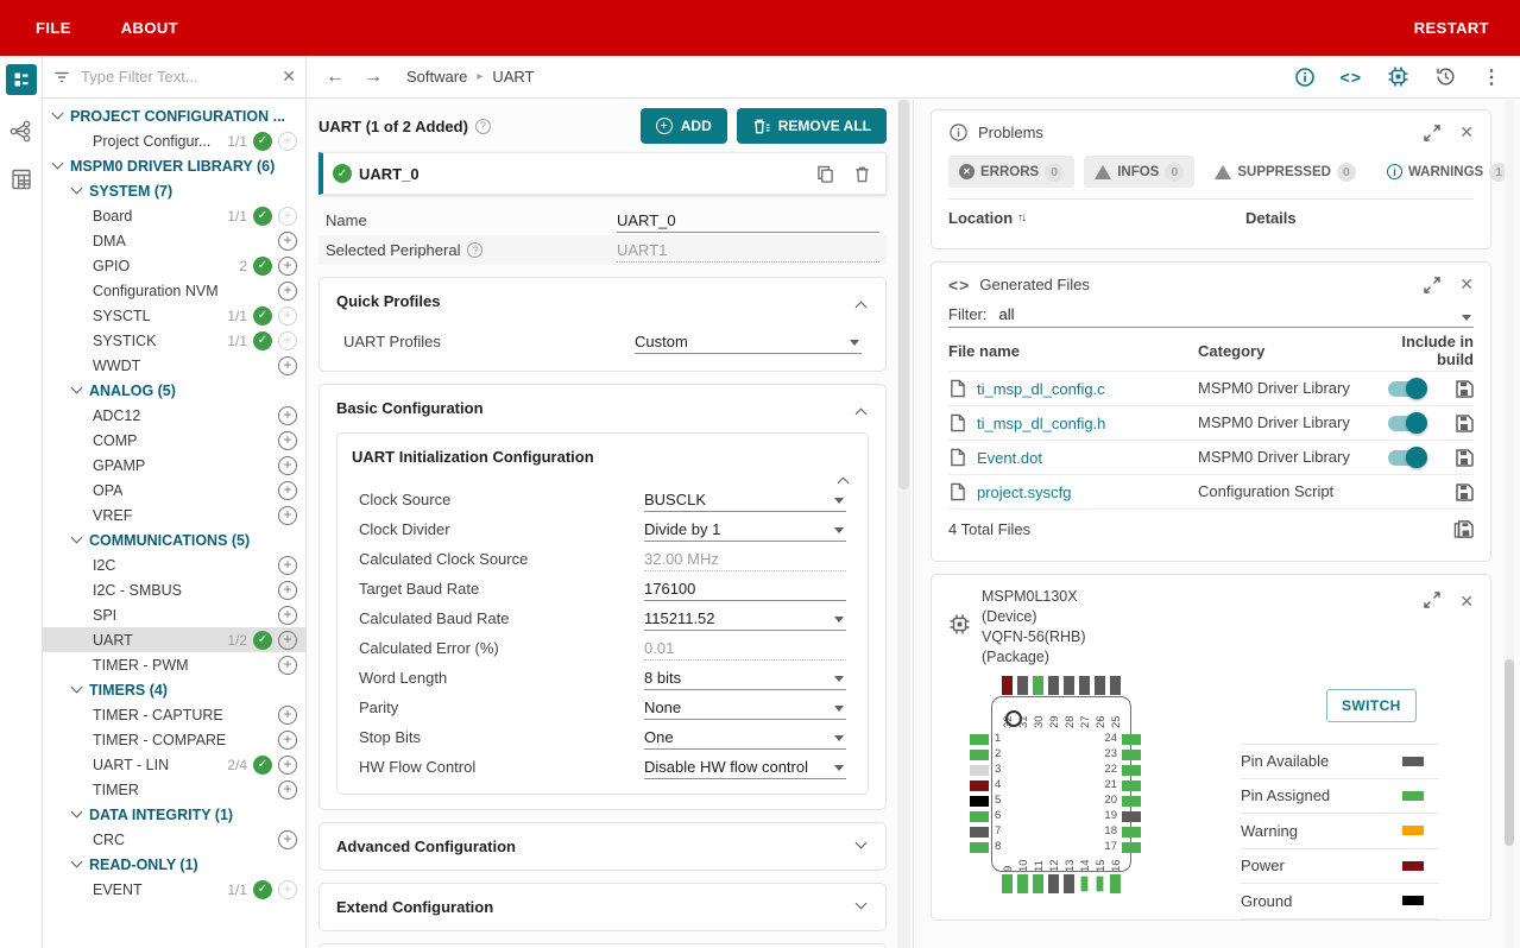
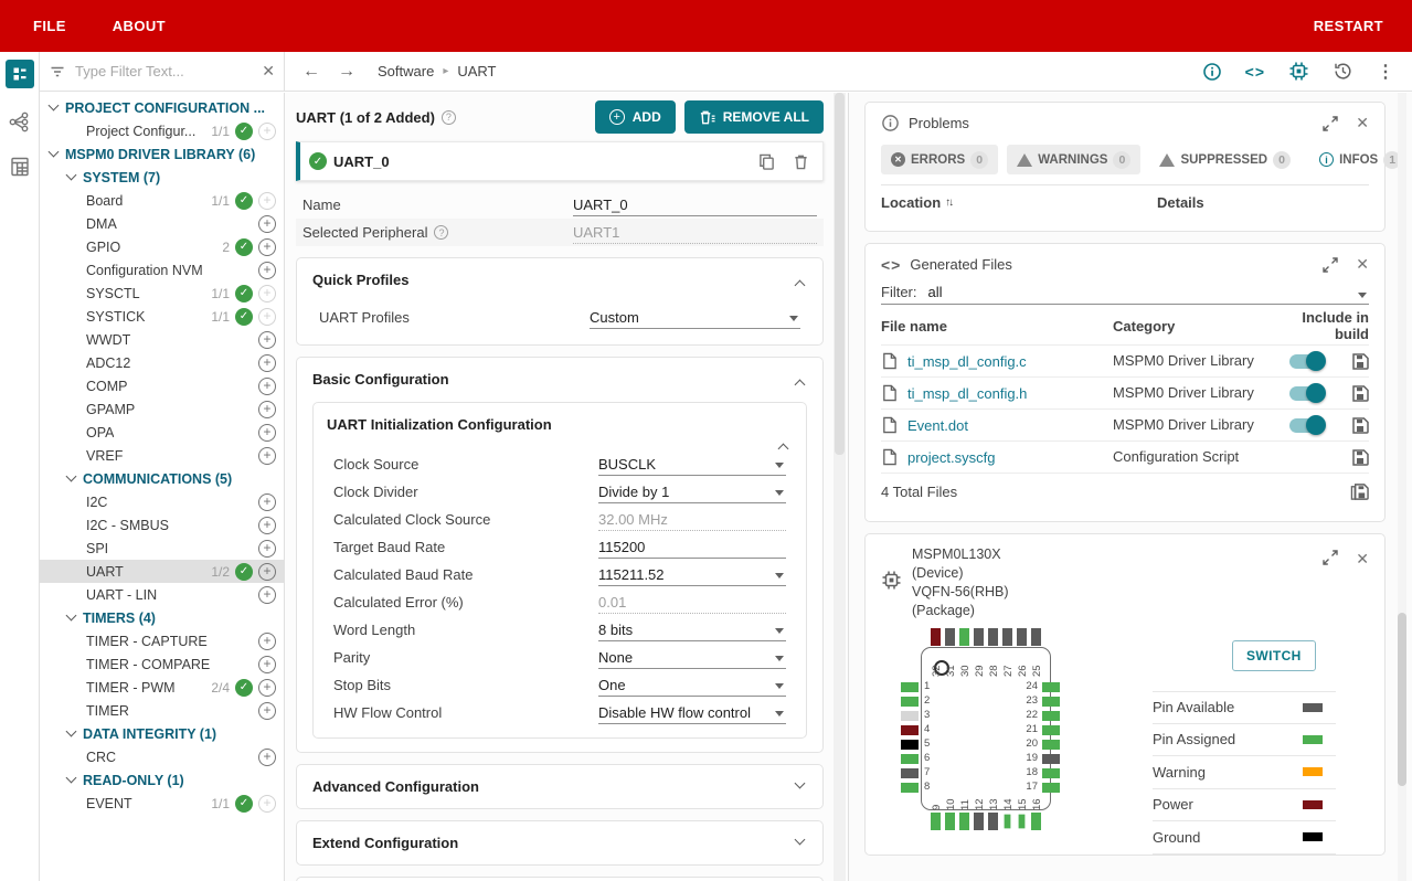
  FILE
  ABOUT
  RESTART
  Type Filter Text...
  ✕
  ←
  →
  Software
  ▸
  UART
  <>
  ⋮
  PROJECT CONFIGURATION ...
  Project Configur...
  1/1
  ✓
  +
  MSPM0 DRIVER LIBRARY (6)
  SYSTEM (7)
  Board
  1/1
  ✓
  +
  DMA
  +
  GPIO
  2
  ✓
  +
  Configuration NVM
  +
  SYSCTL
  1/1
  ✓
  +
  SYSTICK
  1/1
  ✓
  +
  WWDT
  +
- ANALOG (5)
  ADC12
  +
  COMP
  +
  GPAMP
  +
  OPA
  +
  VREF
  +
  COMMUNICATIONS (5)
  I2C
  +
  I2C - SMBUS
  +
  SPI
  +
  UART
  1/2
  ✓
  +
- TIMER - PWM
+ UART - LIN
  +
  TIMERS (4)
  TIMER - CAPTURE
  +
  TIMER - COMPARE
  +
- UART - LIN
+ TIMER - PWM
  2/4
  ✓
  +
  TIMER
  +
  DATA INTEGRITY (1)
  CRC
  +
  READ-ONLY (1)
  EVENT
  1/1
  ✓
  +
  UART (1 of 2 Added)
  ?
  +
  ADD
  REMOVE ALL
  ✓
  UART_0
  Name
  UART_0
  Selected Peripheral
  ?
  UART1
  Quick Profiles
  UART Profiles
  Custom
  Basic Configuration
  UART Initialization Configuration
  Clock Source
  BUSCLK
  Clock Divider
  Divide by 1
  Calculated Clock Source
  32.00 MHz
  Target Baud Rate
- 176100
+ 115200
  Calculated Baud Rate
  115211.52
  Calculated Error (%)
  0.01
  Word Length
  8 bits
  Parity
  None
  Stop Bits
  One
  HW Flow Control
  Disable HW flow control
  Advanced Configuration
  Extend Configuration
  Problems
  ✕
  ✕
  ERRORS
  0
- INFOS
+ WARNINGS
  0
  SUPPRESSED
  0
  i
- WARNINGS
+ INFOS
  1
  Location
  ↑↓
  Details
  <>
  Generated Files
  ✕
  Filter:
  all
  File name
  Category
  Include in build
  ti_msp_dl_config.c
  MSPM0 Driver Library
  ti_msp_dl_config.h
  MSPM0 Driver Library
  Event.dot
  MSPM0 Driver Library
  project.syscfg
  Configuration Script
  4 Total Files
  MSPM0L130X
  (Device)
  VQFN-56(RHB)
  (Package)
  ✕
  1
  2
  3
  4
  5
  6
  7
  8
  24
  23
  22
  21
  20
  19
  18
  17
  SWITCH
  Pin Available
  Pin Assigned
  Warning
  Power
  Ground
